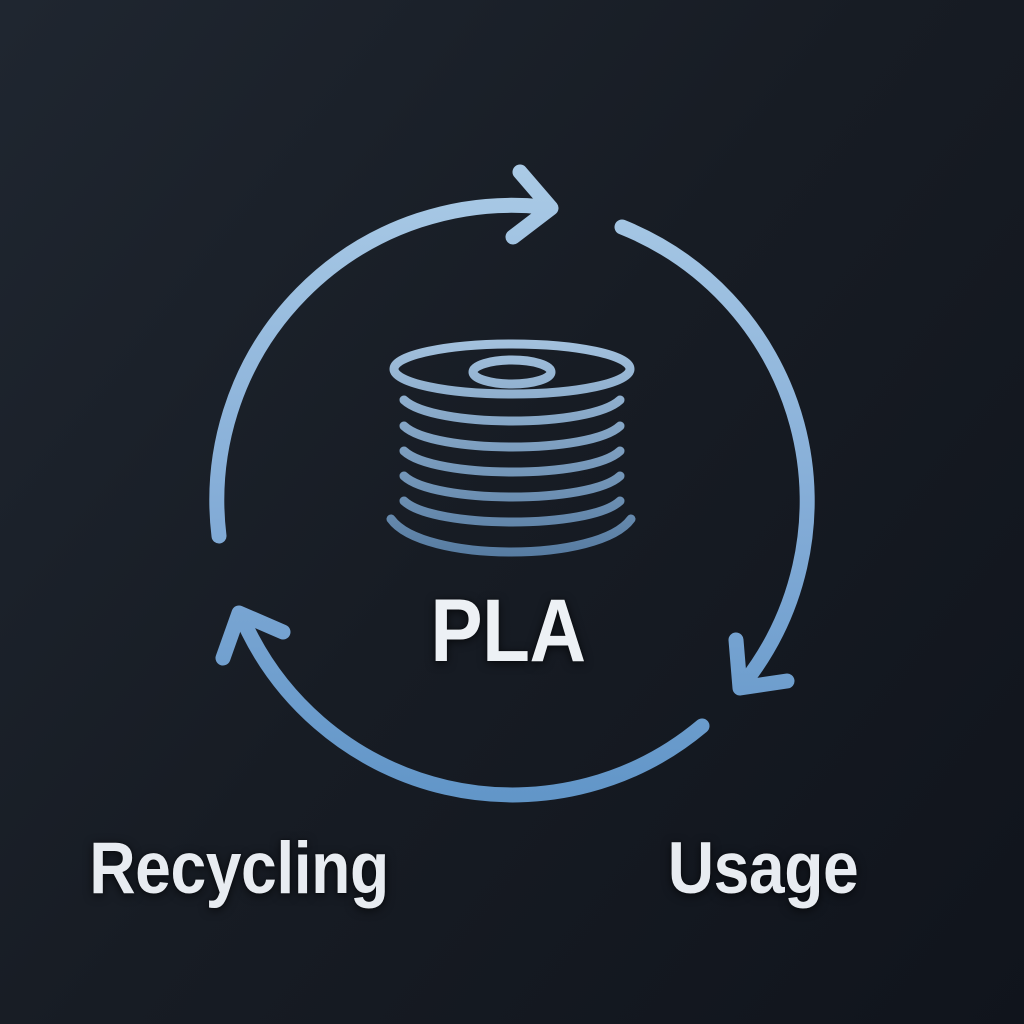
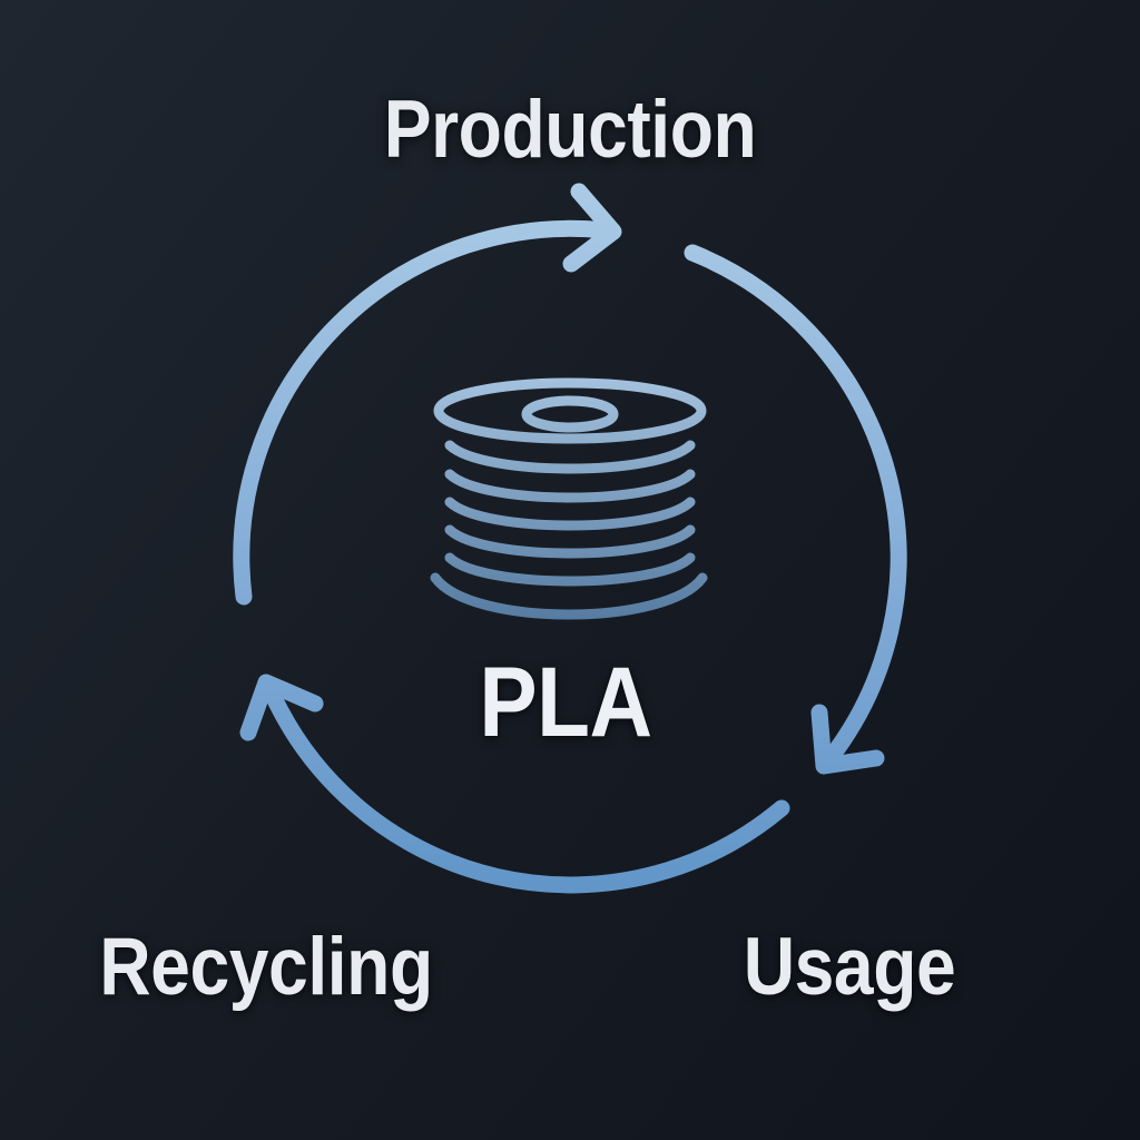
+ Production
  Usage
  Recycling
  PLA
